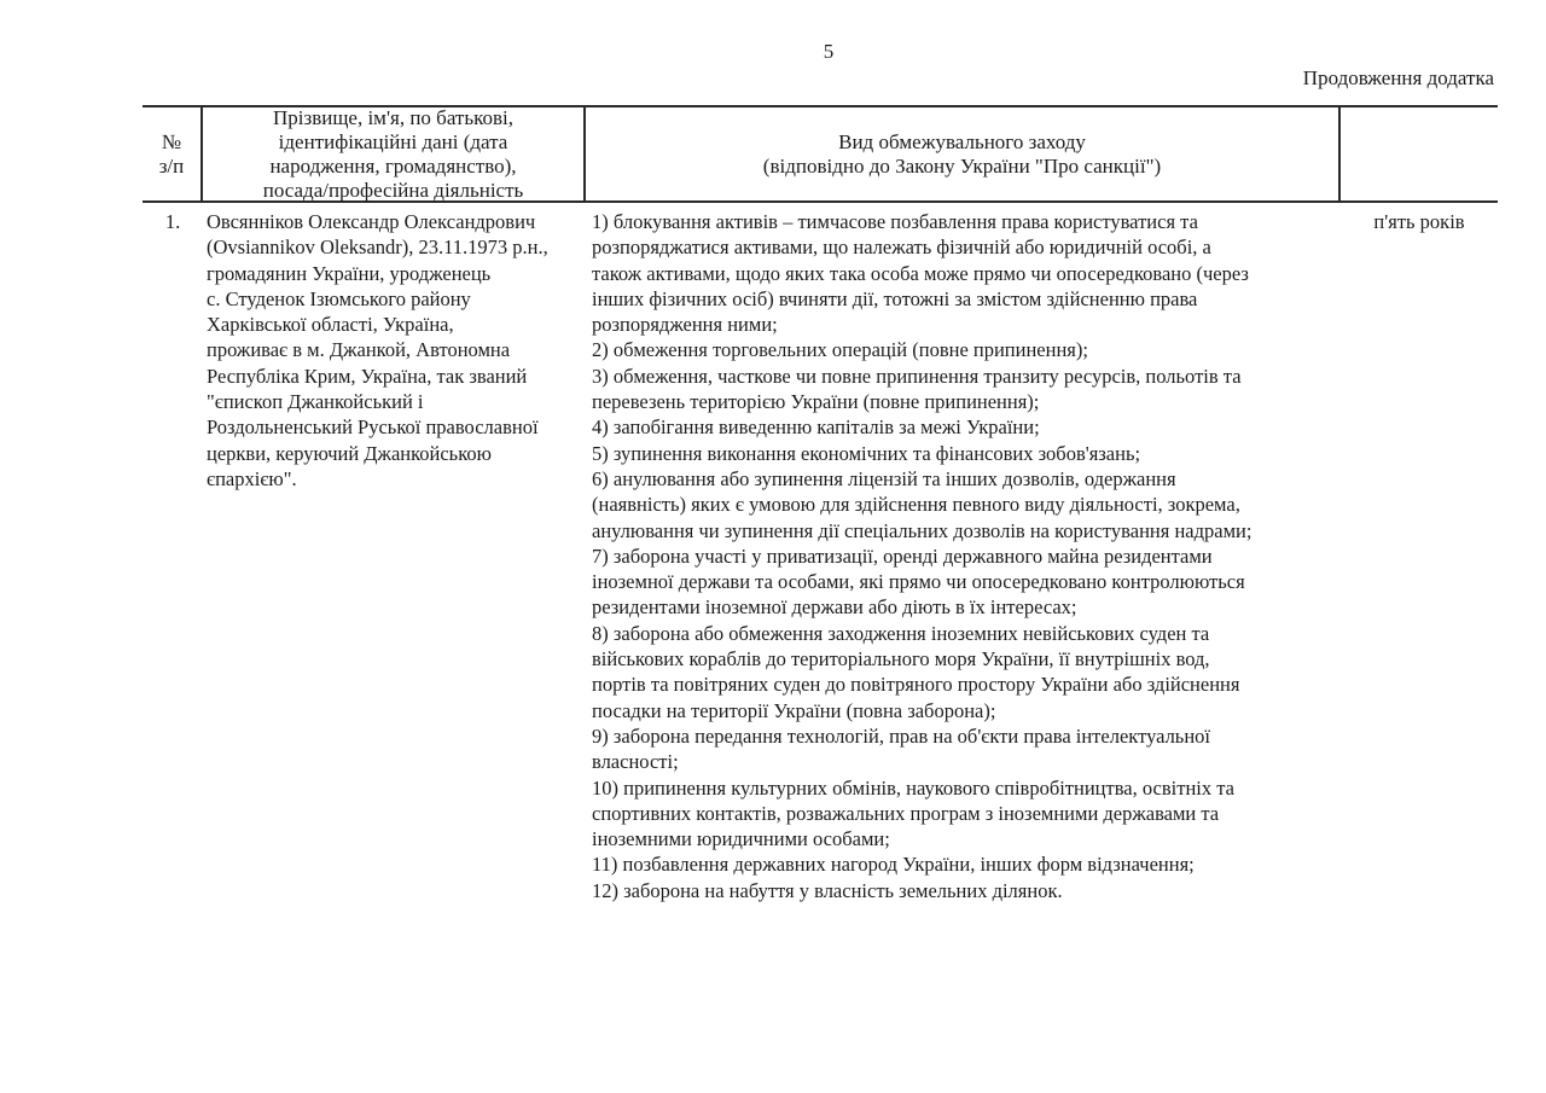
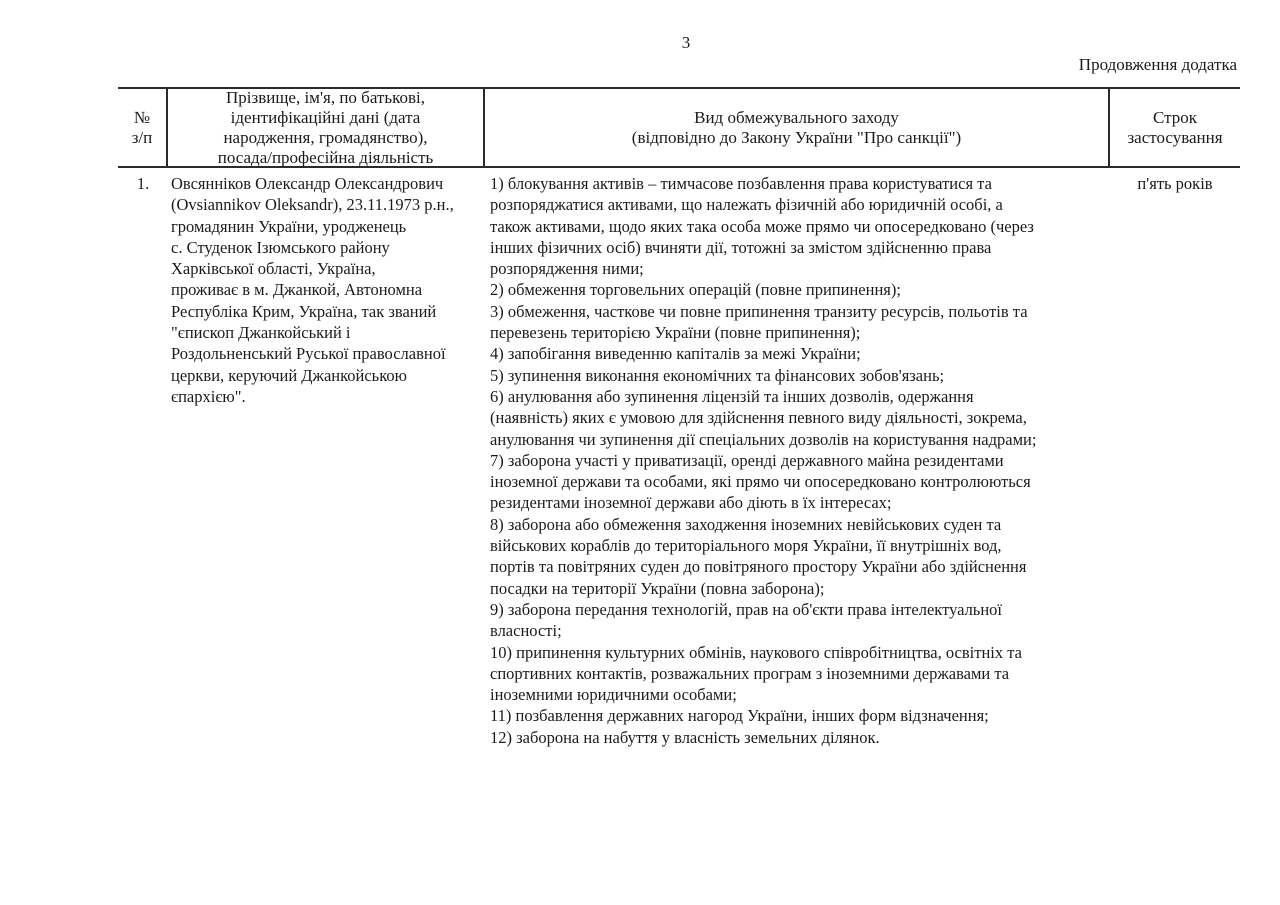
- 5
+ 3
  Продовження додатка
  №
  з/п
  Прізвище, ім'я, по батькові,
  ідентифікаційні дані (дата
  народження, громадянство),
  посада/професійна діяльність
  Вид обмежувального заходу
  (відповідно до Закону України "Про санкції")
+ Строк
+ застосування
  1.
  Овсянніков Олександр Олександрович
  (Ovsiannikov Oleksandr), 23.11.1973 р.н.,
  громадянин України, уродженець
  с. Студенок Ізюмського району
  Харківської області, Україна,
  проживає в м. Джанкой, Автономна
  Республіка Крим, Україна, так званий
  "єпископ Джанкойський і
  Роздольненський Руської православної
  церкви, керуючий Джанкойською
  єпархією".
  1) блокування активів – тимчасове позбавлення права користуватися та
  розпоряджатися активами, що належать фізичній або юридичній особі, а
  також активами, щодо яких така особа може прямо чи опосередковано (через
  інших фізичних осіб) вчиняти дії, тотожні за змістом здійсненню права
  розпорядження ними;
  2) обмеження торговельних операцій (повне припинення);
  3) обмеження, часткове чи повне припинення транзиту ресурсів, польотів та
  перевезень територією України (повне припинення);
  4) запобігання виведенню капіталів за межі України;
  5) зупинення виконання економічних та фінансових зобов'язань;
  6) анулювання або зупинення ліцензій та інших дозволів, одержання
  (наявність) яких є умовою для здійснення певного виду діяльності, зокрема,
  анулювання чи зупинення дії спеціальних дозволів на користування надрами;
  7) заборона участі у приватизації, оренді державного майна резидентами
  іноземної держави та особами, які прямо чи опосередковано контролюються
  резидентами іноземної держави або діють в їх інтересах;
  8) заборона або обмеження заходження іноземних невійськових суден та
  військових кораблів до територіального моря України, її внутрішніх вод,
  портів та повітряних суден до повітряного простору України або здійснення
  посадки на території України (повна заборона);
  9) заборона передання технологій, прав на об'єкти права інтелектуальної
  власності;
  10) припинення культурних обмінів, наукового співробітництва, освітніх та
  спортивних контактів, розважальних програм з іноземними державами та
  іноземними юридичними особами;
  11) позбавлення державних нагород України, інших форм відзначення;
  12) заборона на набуття у власність земельних ділянок.
  п'ять років
